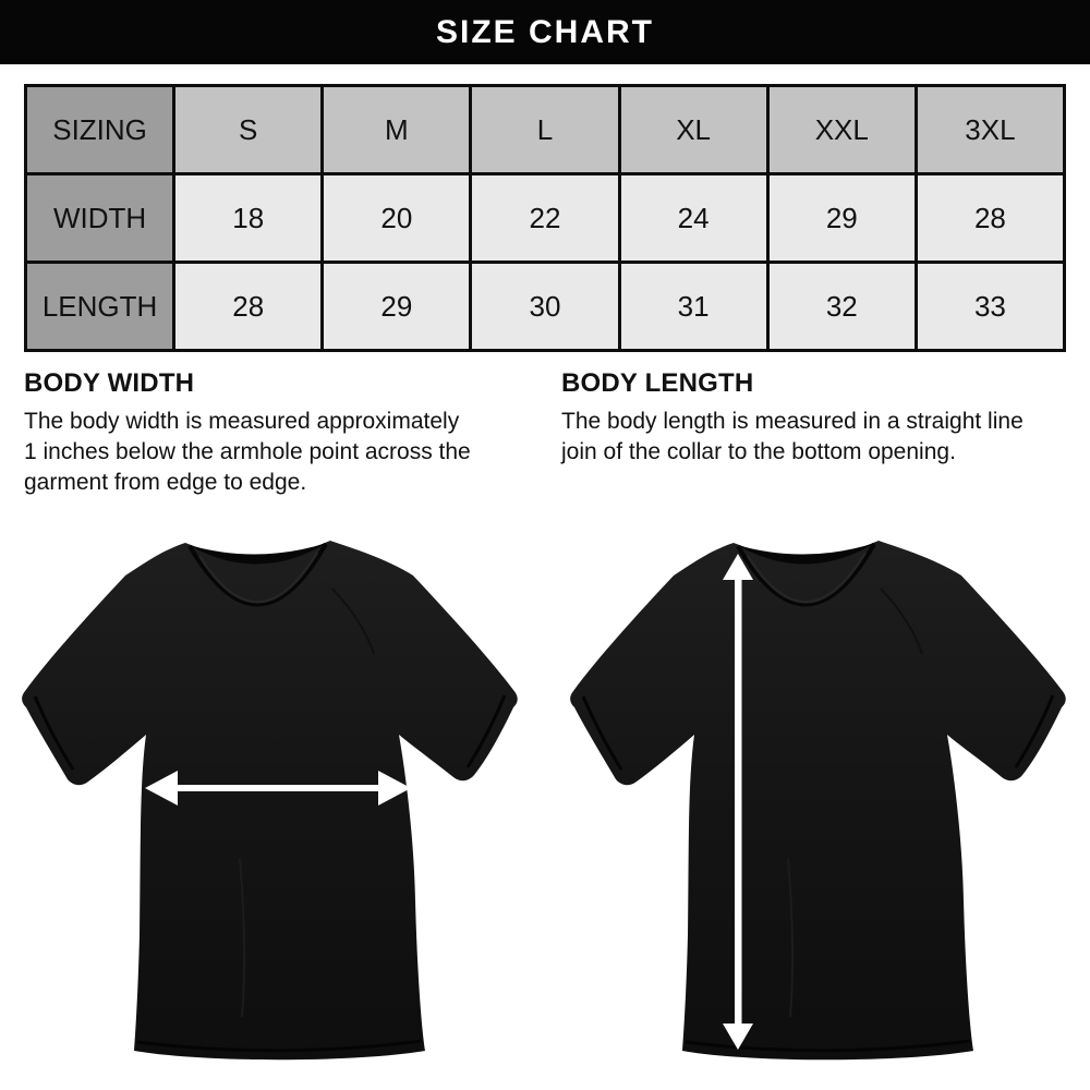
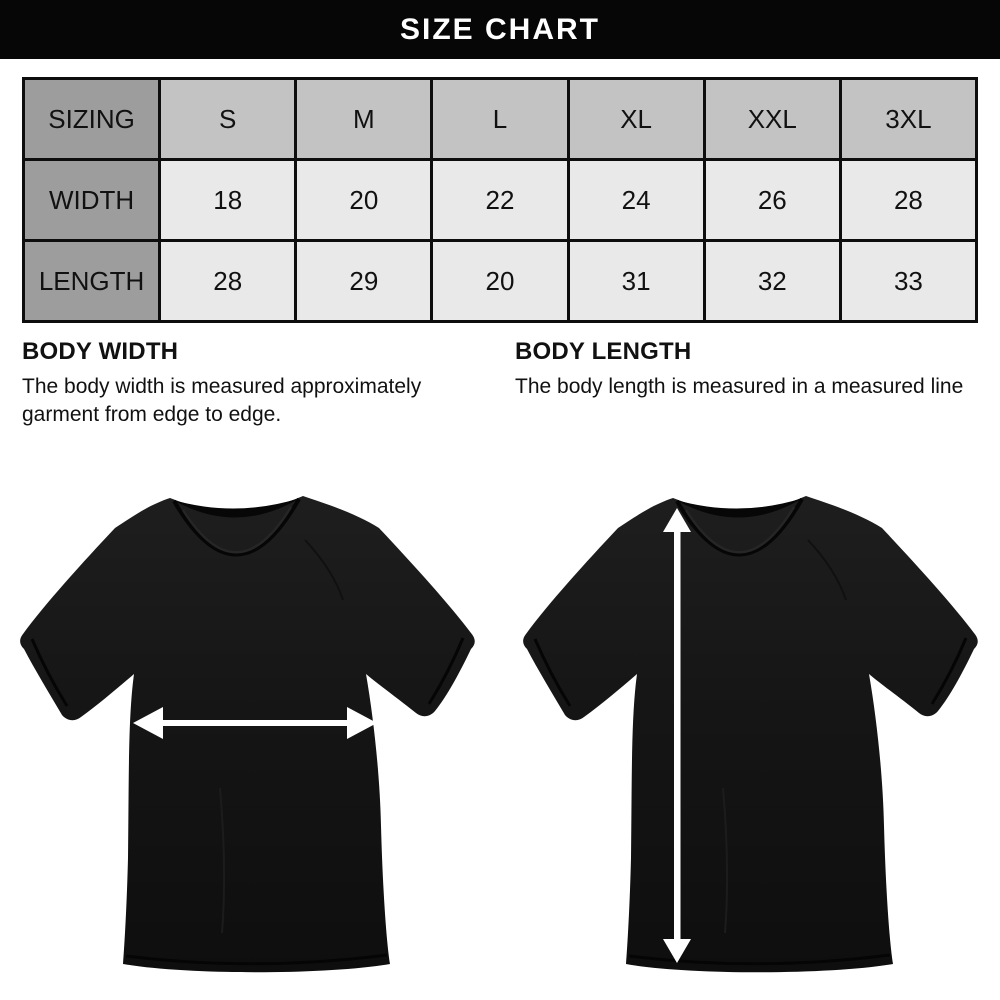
  SIZE CHART
  SIZING	S	M	L	XL	XXL	3XL
- WIDTH	18	20	22	24	29	28
+ WIDTH	18	20	22	24	26	28
- LENGTH	28	29	30	31	32	33
+ LENGTH	28	29	20	31	32	33
  BODY WIDTH
  The body width is measured approximately
- 1 inches below the armhole point across the
  garment from edge to edge.
  BODY LENGTH
- The body length is measured in a straight line
+ The body length is measured in a measured line
- join of the collar to the bottom opening.
